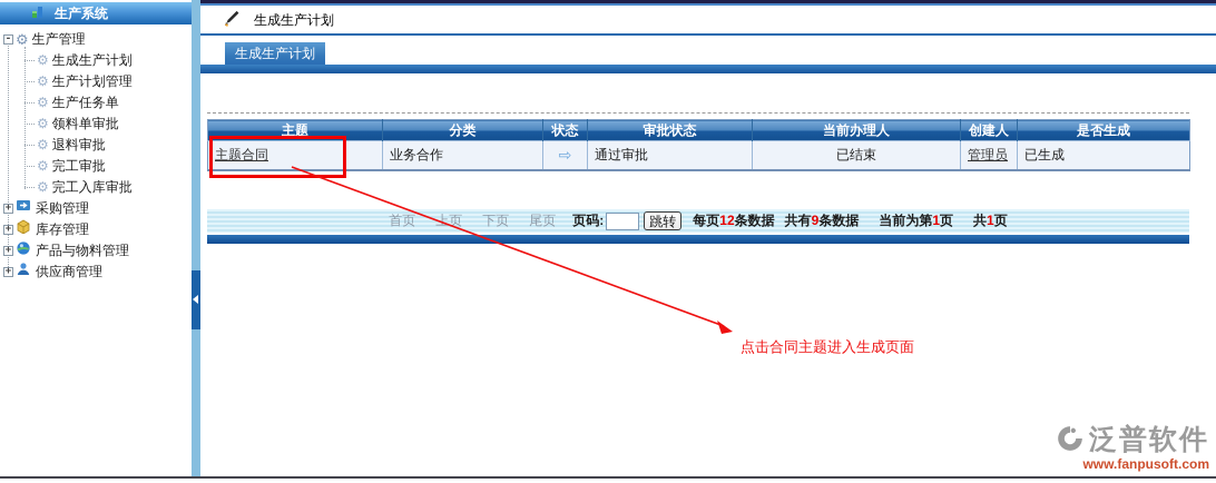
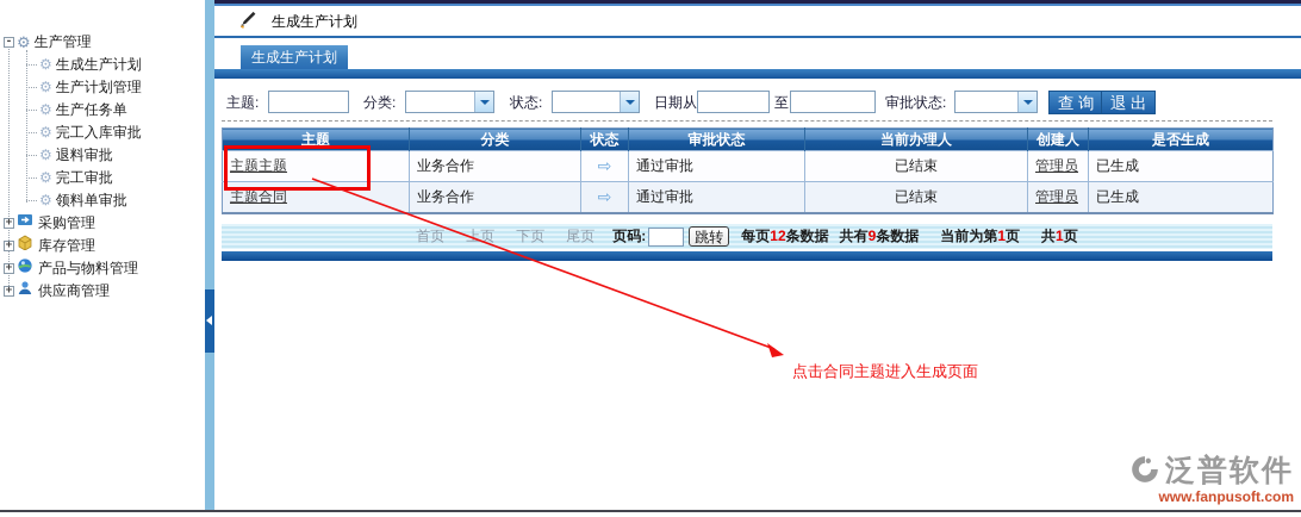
- 生产系统
  -
  ⚙
  生产管理
  ⚙
  生成生产计划
  ⚙
  生产计划管理
  ⚙
  生产任务单
  ⚙
- 领料单审批
+ 完工入库审批
  ⚙
  退料审批
  ⚙
  完工审批
  ⚙
- 完工入库审批
+ 领料单审批
  +
  采购管理
  +
  库存管理
  +
  产品与物料管理
  +
  供应商管理
  生成生产计划
  生成生产计划
+ 主题:
+ 分类:
+ 状态:
+ 日期从
+ 至
+ 审批状态:
+ 查 询
+ 退 出
  主题	分类	状态	审批状态	当前办理人	创建人	是否生成
+ 主题主题	业务合作	⇨	通过审批	已结束	管理员	已生成
  主题合同	业务合作	⇨	通过审批	已结束	管理员	已生成
  首页
  上页
  下页
  尾页
  页码:
  跳转
  每页12条数据
  共有9条数据
  当前为第1页
  共1页
  点击合同主题进入生成页面
  泛普软件
  www.fanpusoft.com
